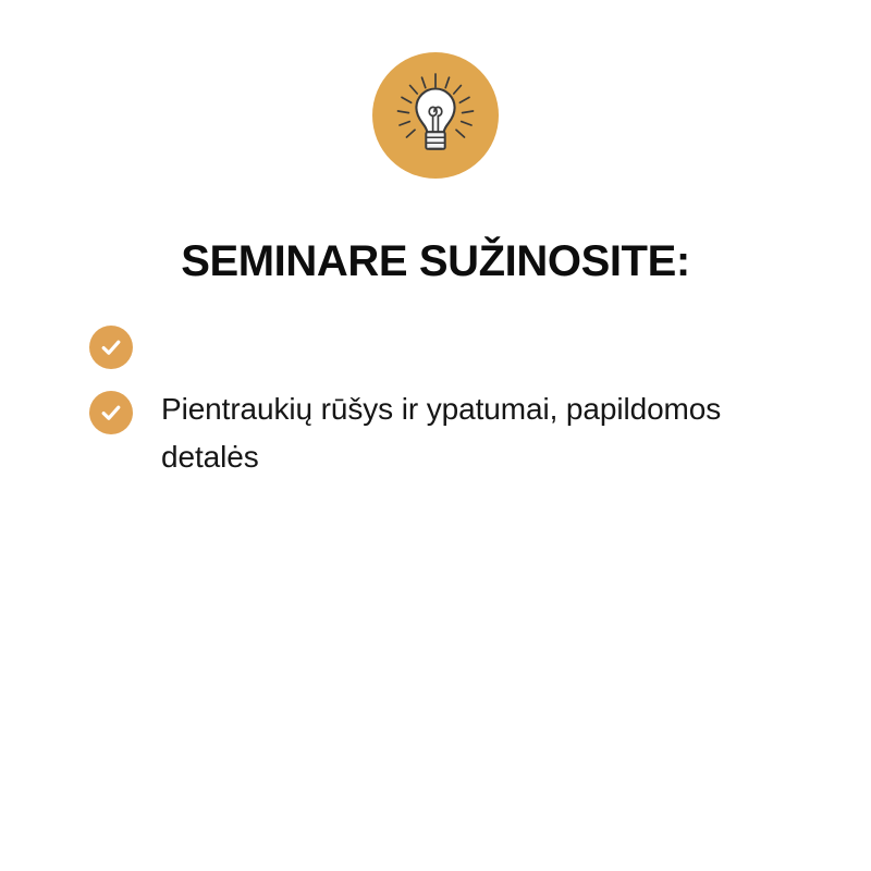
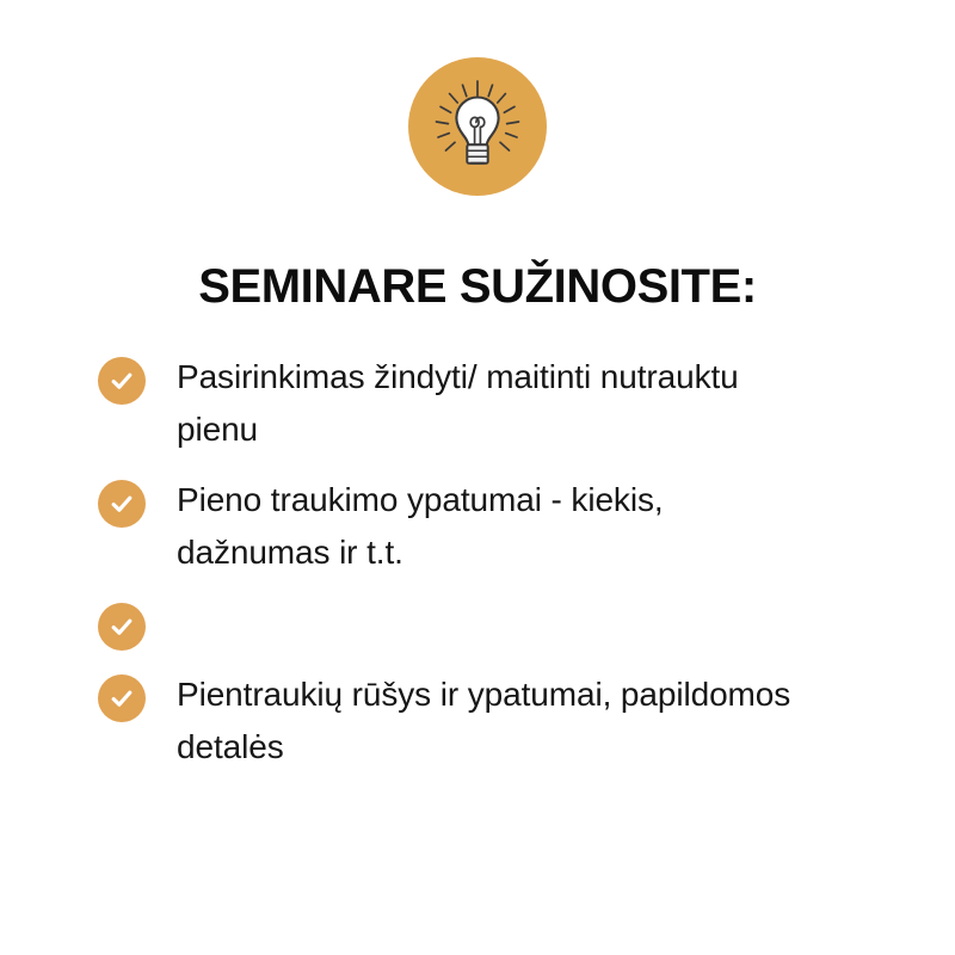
  SEMINARE SUŽINOSITE:
+ Pasirinkimas žindyti/ maitinti nutrauktu pienu
+ Pieno traukimo ypatumai - kiekis, dažnumas ir t.t.
  Pientraukių rūšys ir ypatumai, papildomos detalės
